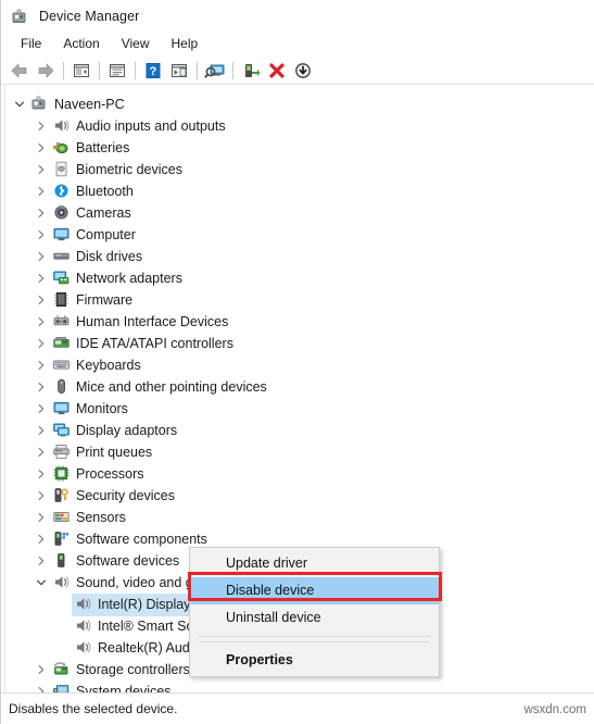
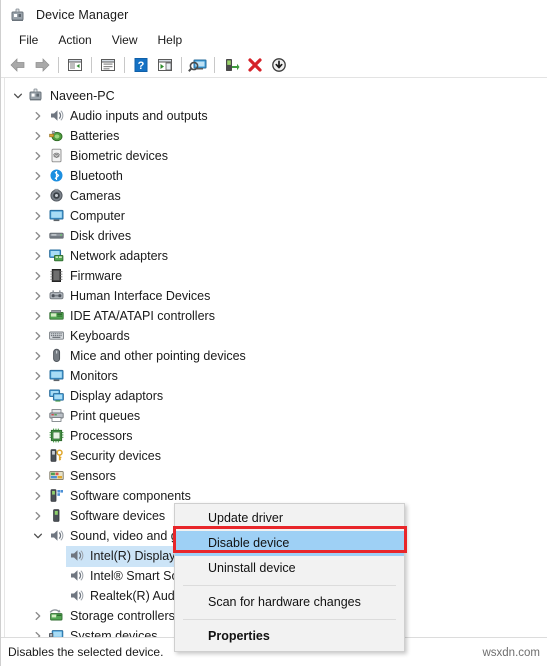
  Device Manager
  File
  Action
  View
  Help
  ?
  Naveen-PC
  Audio inputs and outputs
  Batteries
  Biometric devices
  Bluetooth
  Cameras
  Computer
  Disk drives
  Network adapters
  Firmware
  Human Interface Devices
  IDE ATA/ATAPI controllers
  Keyboards
  Mice and other pointing devices
  Monitors
  Display adaptors
  Print queues
  Processors
  Security devices
  Sensors
  Software components
  Software devices
  Intel(R) Display
  Realtek(R) Aud
  Storage controllers
  System devices
  Update driver
  Disable device
  Uninstall device
+ Scan for hardware changes
  Properties
  Disables the selected device.
  wsxdn.com
